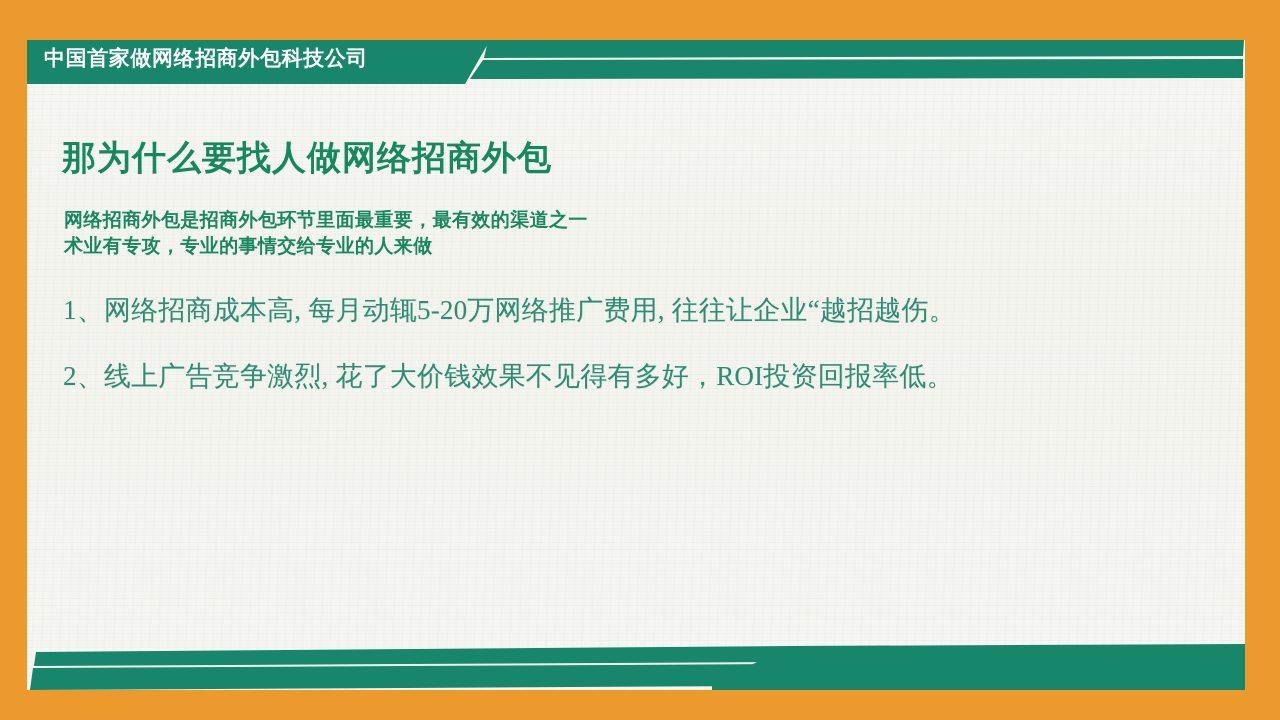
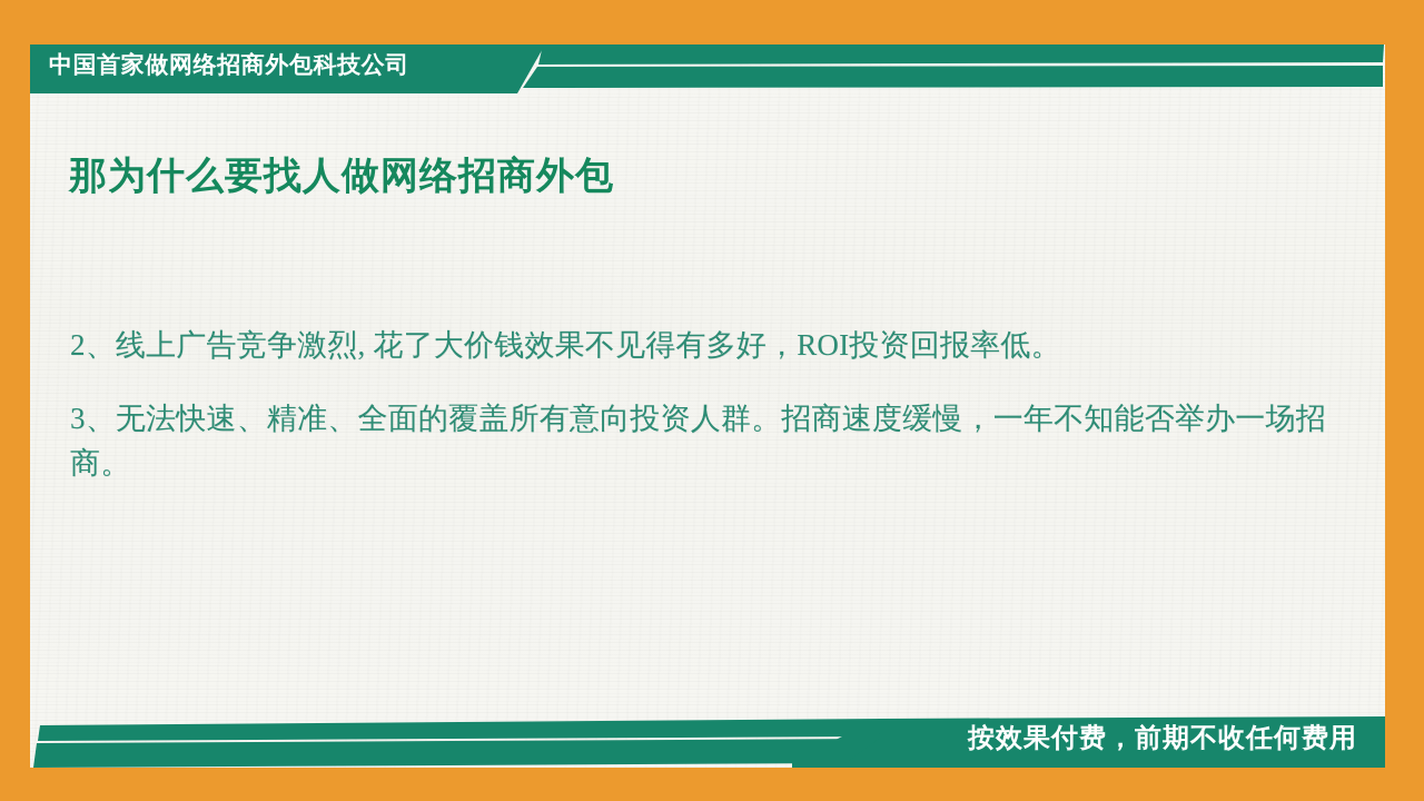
  中国首家做网络招商外包科技公司
  那为什么要找人做网络招商外包
- 网络招商外包是招商外包环节里面最重要，最有效的渠道之一
- 术业有专攻，专业的事情交给专业的人来做
- 1、网络招商成本高, 每月动辄5-20万网络推广费用, 往往让企业“越招越伤。
  2、线上广告竞争激烈, 花了大价钱效果不见得有多好，ROI投资回报率低。
+ 3、无法快速、精准、全面的覆盖所有意向投资人群。招商速度缓慢，一年不知能否举办一场招商。
+ 按效果付费，前期不收任何费用
